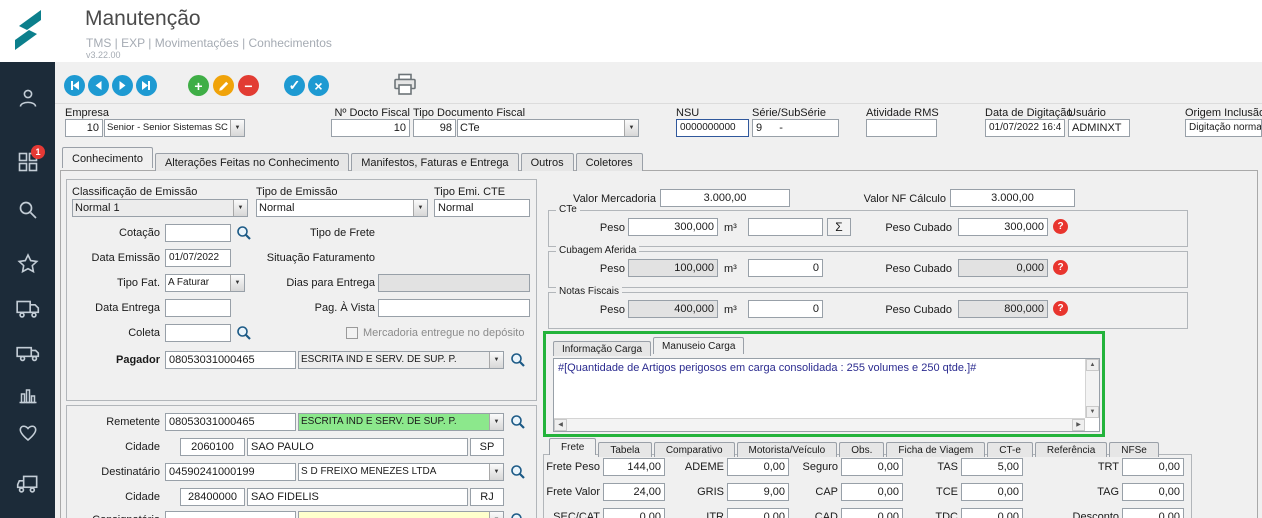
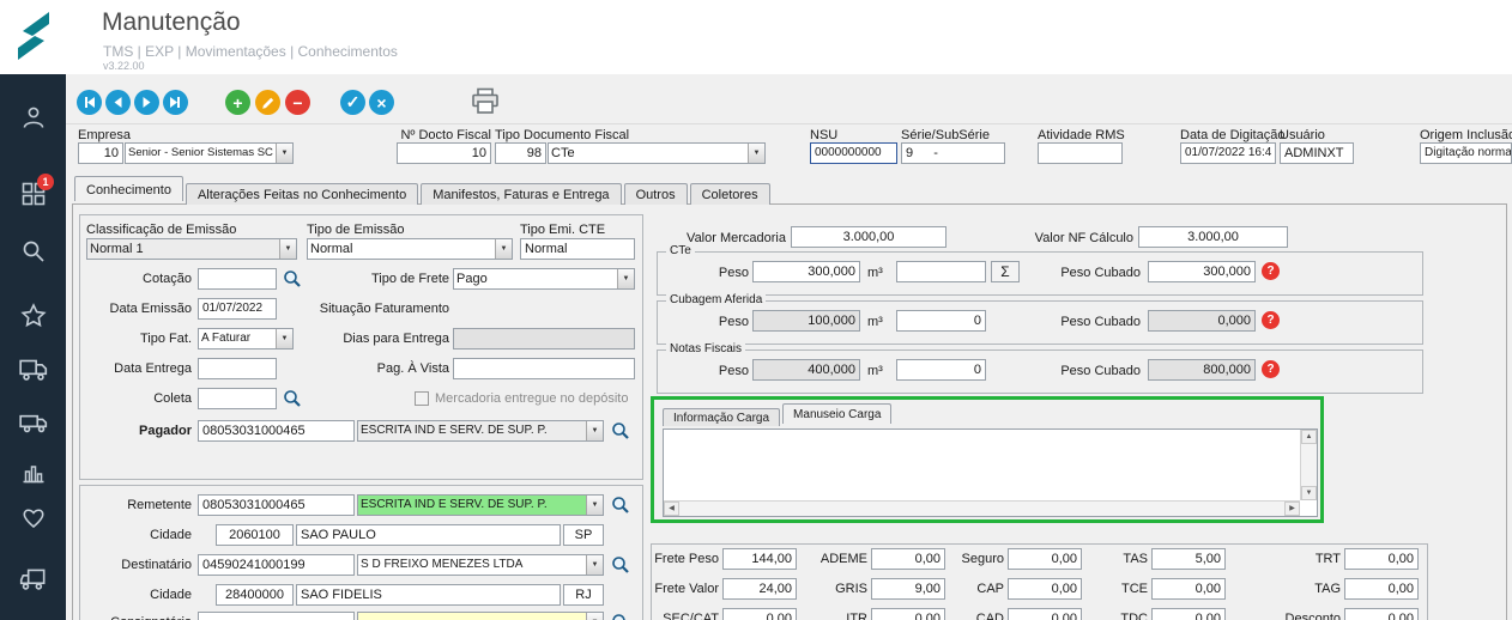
  Manutenção
  TMS | EXP | Movimentações | Conhecimentos
  v3.22.00
  1
  +
  −
  ✓
  ×
  Empresa
  10
  Senior - Senior Sistemas SC
  Nº Docto Fiscal
  10
  Tipo Documento Fiscal
  98
  CTe
  NSU
  0000000000
  Série/SubSérie
  9 -
  Atividade RMS
  Data de Digitação
  01/07/2022 16:4
  Usuário
  ADMINXT
  Origem Inclusã
  Digitação norma
  Conhecimento Alterações Feitas no Conhecimento Manifestos, Faturas e Entrega Outros Coletores
  Classificação de Emissão
  Normal 1
  Tipo de Emissão
  Normal
  Tipo Emi. CTE
  Normal
  Cotação
  Tipo de Frete
+ Pago
  Data Emissão
  01/07/2022
  Situação Faturamento
  Tipo Fat.
  A Faturar
  Dias para Entrega
  Data Entrega
  Pag. À Vista
  Coleta
  Mercadoria entregue no depósito
  Pagador
  08053031000465
  ESCRITA IND E SERV. DE SUP. P.
  Remetente
  08053031000465
  ESCRITA IND E SERV. DE SUP. P.
  Cidade
  2060100
  SAO PAULO
  SP
  Destinatário
  04590241000199
  S D FREIXO MENEZES LTDA
  Cidade
  28400000
  SAO FIDELIS
  RJ
  Valor Mercadoria
  3.000,00
  Valor NF Cálculo
  3.000,00
  CTe
  Peso
  300,000
  m³
  Σ
  Peso Cubado
  300,000
  ?
  Cubagem Aferida
  Peso
  100,000
  m³
  0
  Peso Cubado
  0,000
  ?
  Notas Fiscais
  Peso
  400,000
  m³
  0
  Peso Cubado
  800,000
  ?
  Informação Carga Manuseio Carga
- #[Quantidade de Artigos perigosos em carga consolidada : 255 volumes e 250 qtde.]#
- Frete Tabela Comparativo Motorista/Veículo Obs. Ficha de Viagem CT-e Referência NFSe
  Frete Peso
  144,00
  ADEME
  0,00
  Seguro
  0,00
  TAS
  5,00
  TRT
  0,00
  Frete Valor
  24,00
  GRIS
  9,00
  CAP
  0,00
  TCE
  0,00
  TAG
  0,00
  SEC/CAT
  0,00
  ITR
  0,00
  CAD
  0,00
  TDC
  0,00
  Desconto
  0,00
